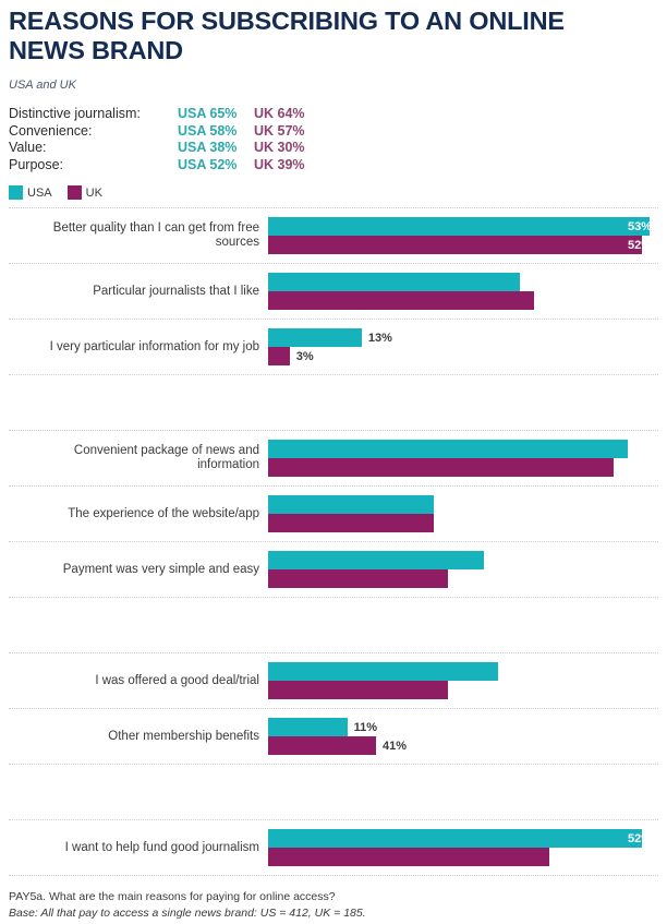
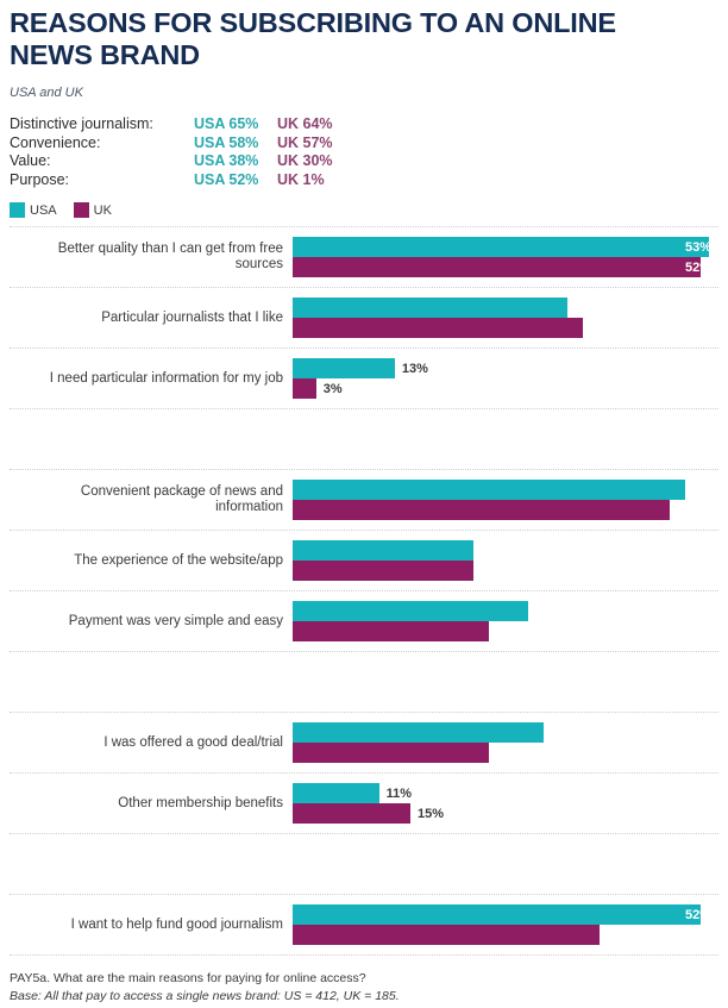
  REASONS FOR SUBSCRIBING TO AN ONLINE NEWS BRAND
  USA and UK
  Distinctive journalism:	USA 65%	UK 64%
  Convenience:	USA 58%	UK 57%
  Value:	USA 38%	UK 30%
- Purpose:	USA 52%	UK 39%
+ Purpose:	USA 52%	UK 1%
  USA
  UK
  Better quality than I can get from free sources
  53%
  52%
  Particular journalists that I like
- I very particular information for my job
+ I need particular information for my job
  13%
  3%
  Convenient package of news and information
  The experience of the website/app
  Payment was very simple and easy
  I was offered a good deal/trial
  Other membership benefits
  11%
- 41%
+ 15%
  I want to help fund good journalism
  52%
  PAY5a. What are the main reasons for paying for online access?
  Base: All that pay to access a single news brand: US = 412, UK = 185.
